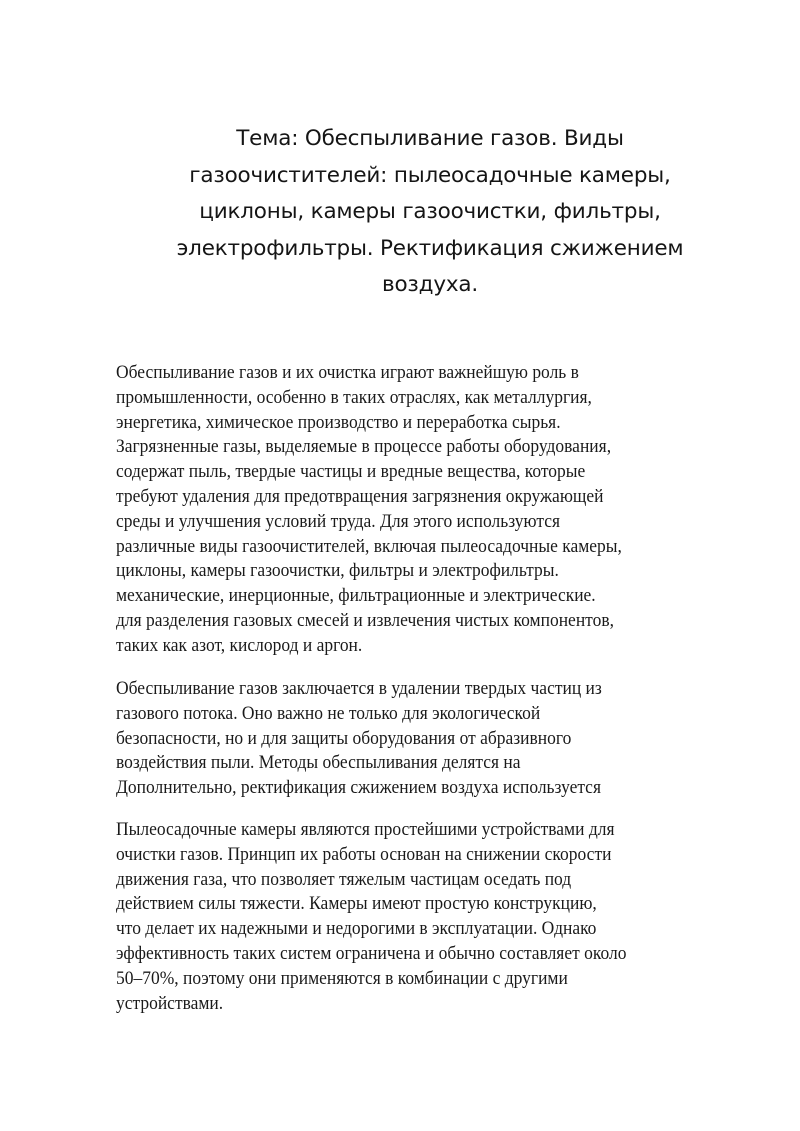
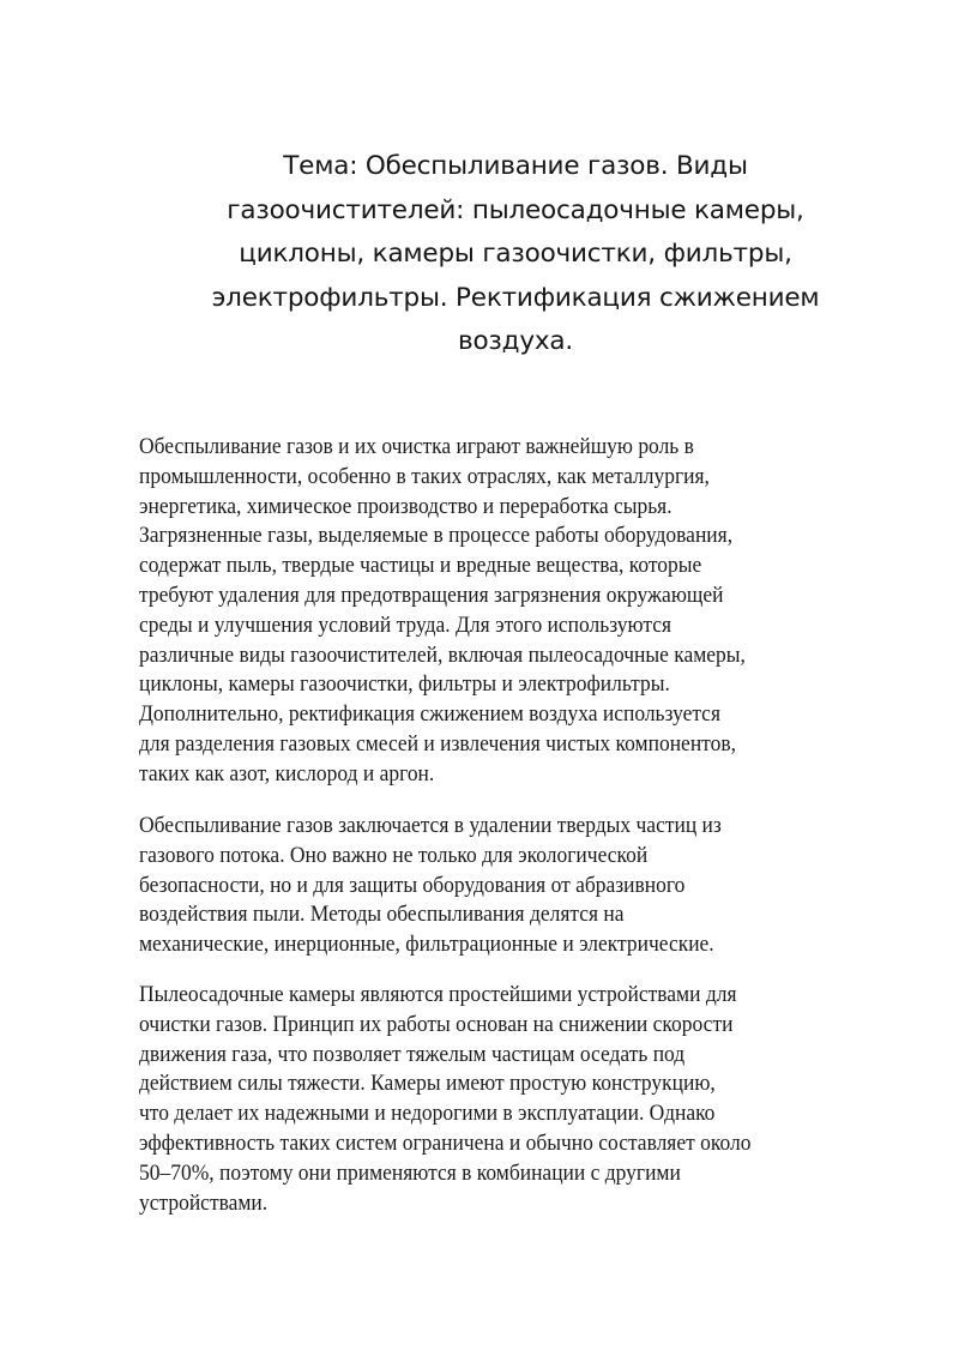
  Тема: Обеспыливание газов. Виды
  газоочистителей: пылеосадочные камеры,
  циклоны, камеры газоочистки, фильтры,
  электрофильтры. Ректификация сжижением
  воздуха.
  Обеспыливание газов и их очистка играют важнейшую роль в
  промышленности, особенно в таких отраслях, как металлургия,
  энергетика, химическое производство и переработка сырья.
  Загрязненные газы, выделяемые в процессе работы оборудования,
  содержат пыль, твердые частицы и вредные вещества, которые
  требуют удаления для предотвращения загрязнения окружающей
  среды и улучшения условий труда. Для этого используются
  различные виды газоочистителей, включая пылеосадочные камеры,
  циклоны, камеры газоочистки, фильтры и электрофильтры.
- механические, инерционные, фильтрационные и электрические.
+ Дополнительно, ректификация сжижением воздуха используется
  для разделения газовых смесей и извлечения чистых компонентов,
  таких как азот, кислород и аргон.
  Обеспыливание газов заключается в удалении твердых частиц из
  газового потока. Оно важно не только для экологической
  безопасности, но и для защиты оборудования от абразивного
  воздействия пыли. Методы обеспыливания делятся на
- Дополнительно, ректификация сжижением воздуха используется
+ механические, инерционные, фильтрационные и электрические.
  Пылеосадочные камеры являются простейшими устройствами для
  очистки газов. Принцип их работы основан на снижении скорости
  движения газа, что позволяет тяжелым частицам оседать под
  действием силы тяжести. Камеры имеют простую конструкцию,
  что делает их надежными и недорогими в эксплуатации. Однако
  эффективность таких систем ограничена и обычно составляет около
  50–70%, поэтому они применяются в комбинации с другими
  устройствами.
